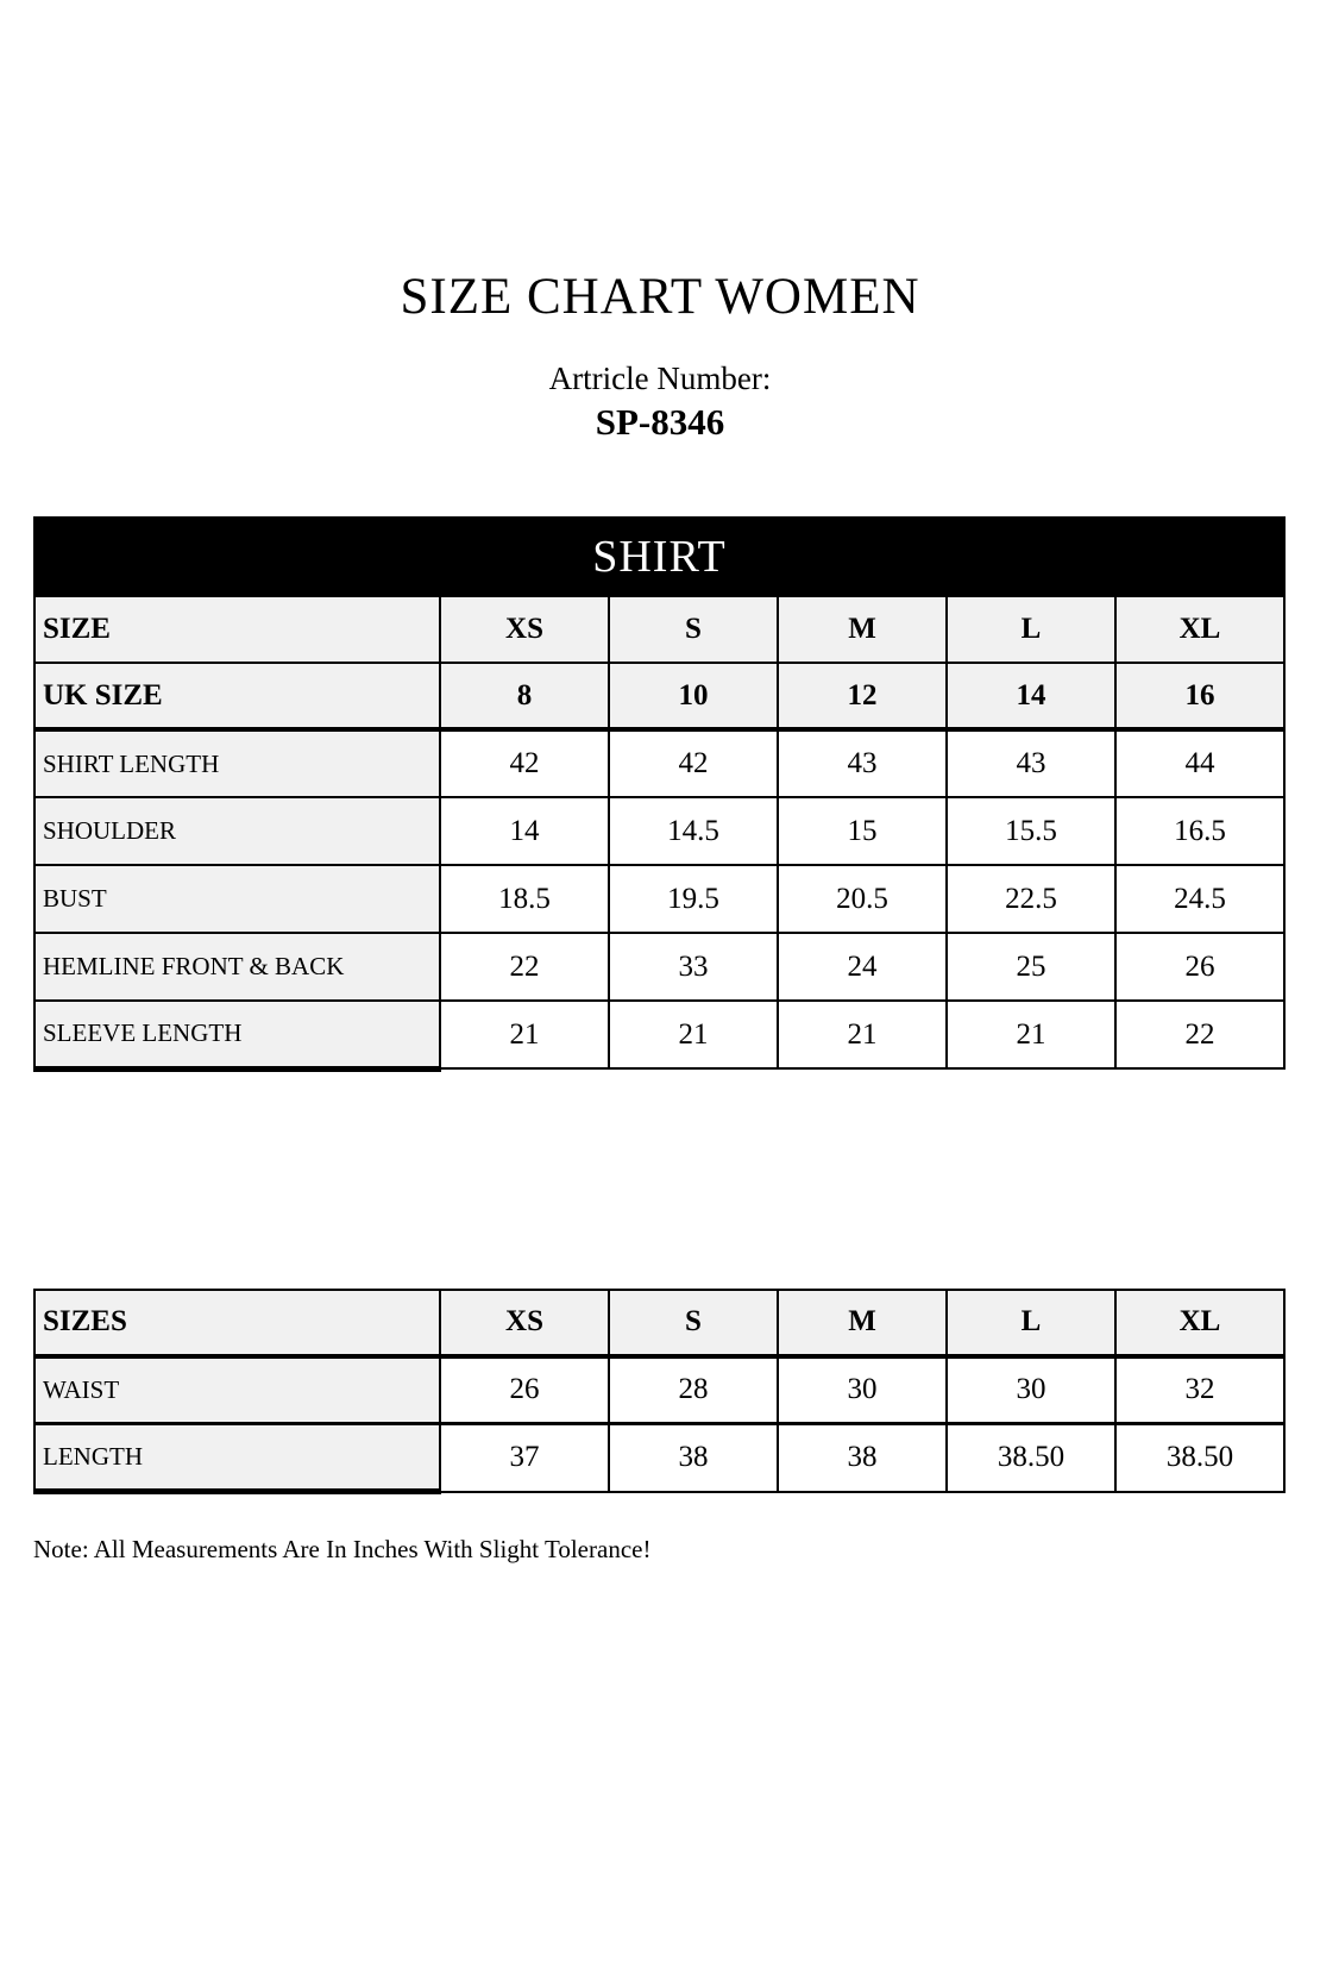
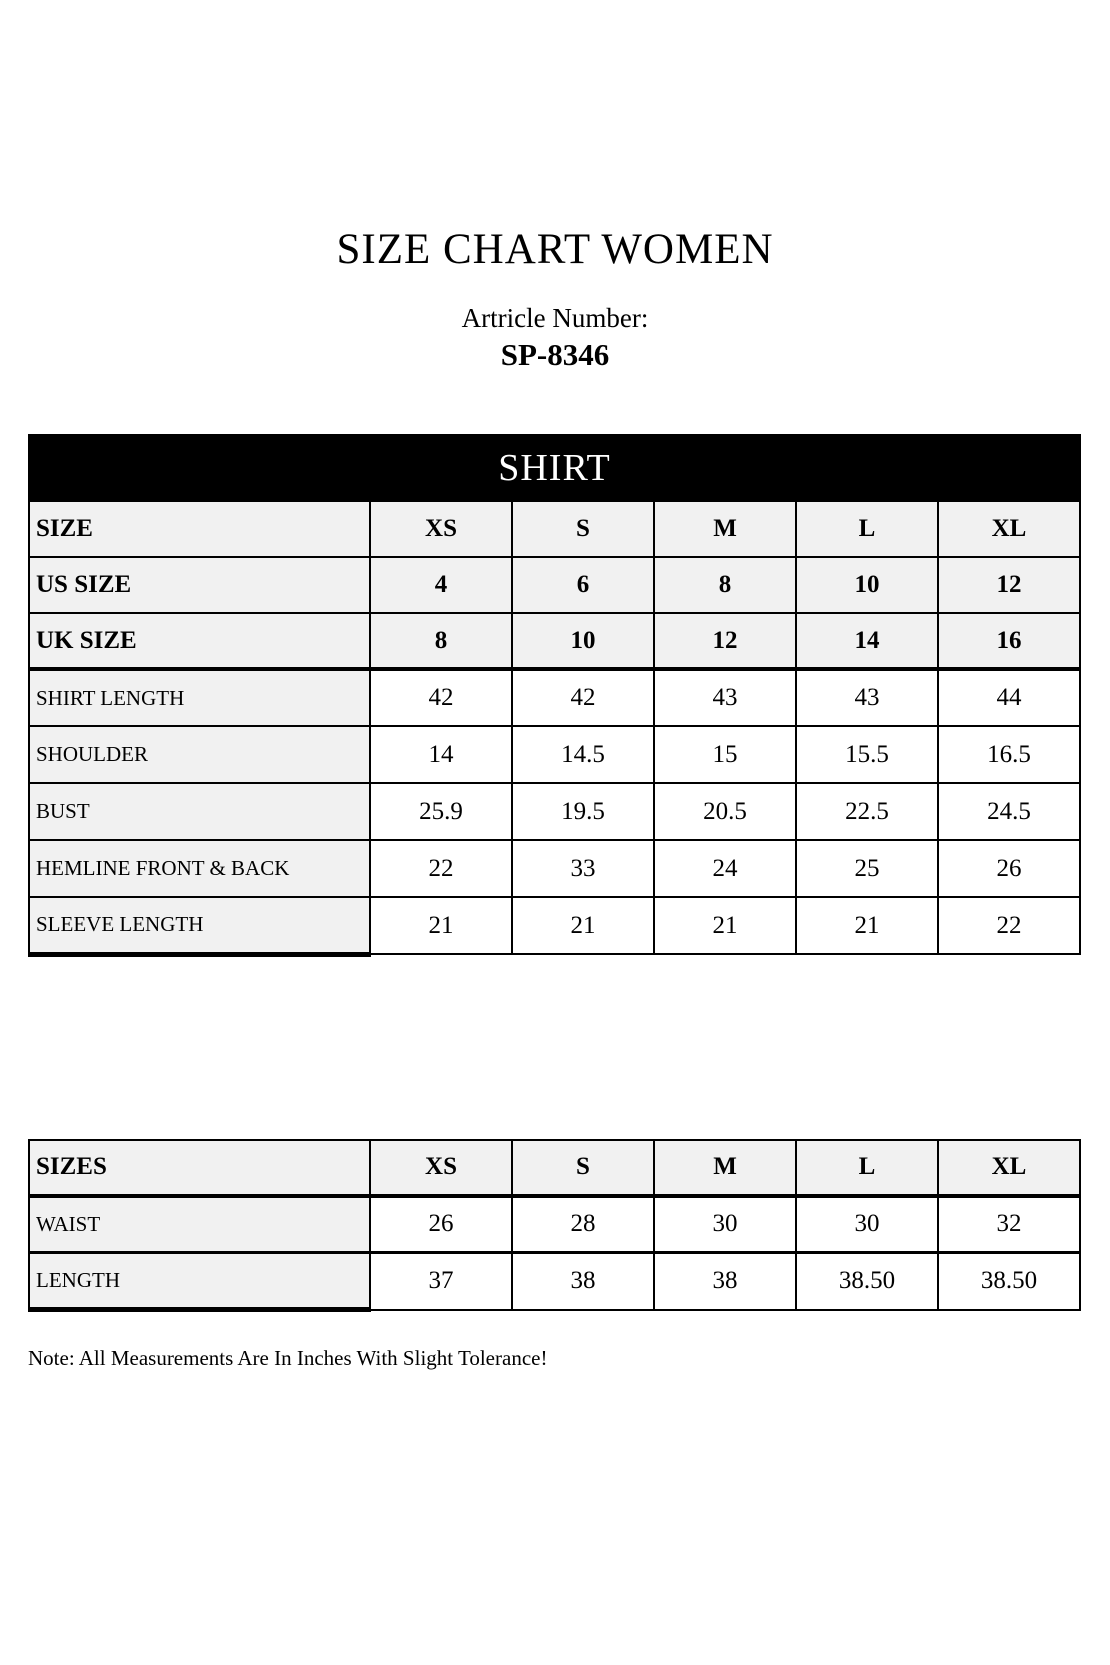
  SIZE CHART WOMEN
  Artricle Number:
  SP-8346
  SHIRT
  SIZE	XS	S	M	L	XL
+ US SIZE	4	6	8	10	12
  UK SIZE	8	10	12	14	16
  SHIRT LENGTH	42	42	43	43	44
  SHOULDER	14	14.5	15	15.5	16.5
- BUST	18.5	19.5	20.5	22.5	24.5
+ BUST	25.9	19.5	20.5	22.5	24.5
  HEMLINE FRONT & BACK	22	33	24	25	26
  SLEEVE LENGTH	21	21	21	21	22
  SIZES	XS	S	M	L	XL
  WAIST	26	28	30	30	32
  LENGTH	37	38	38	38.50	38.50
  Note: All Measurements Are In Inches With Slight Tolerance!
